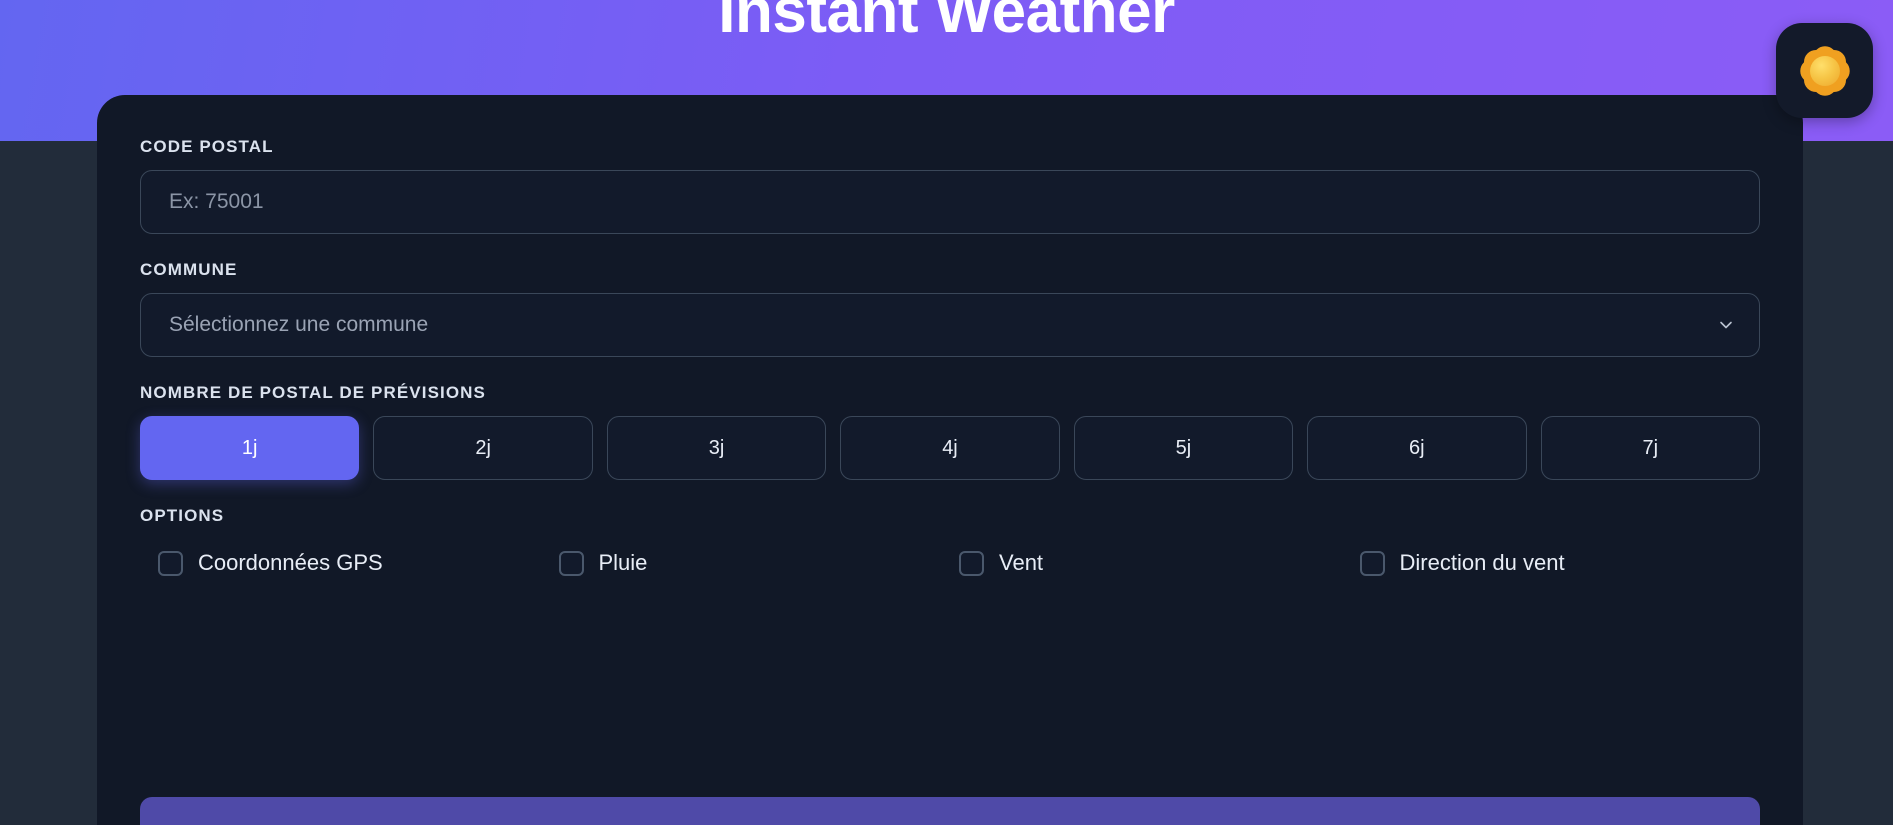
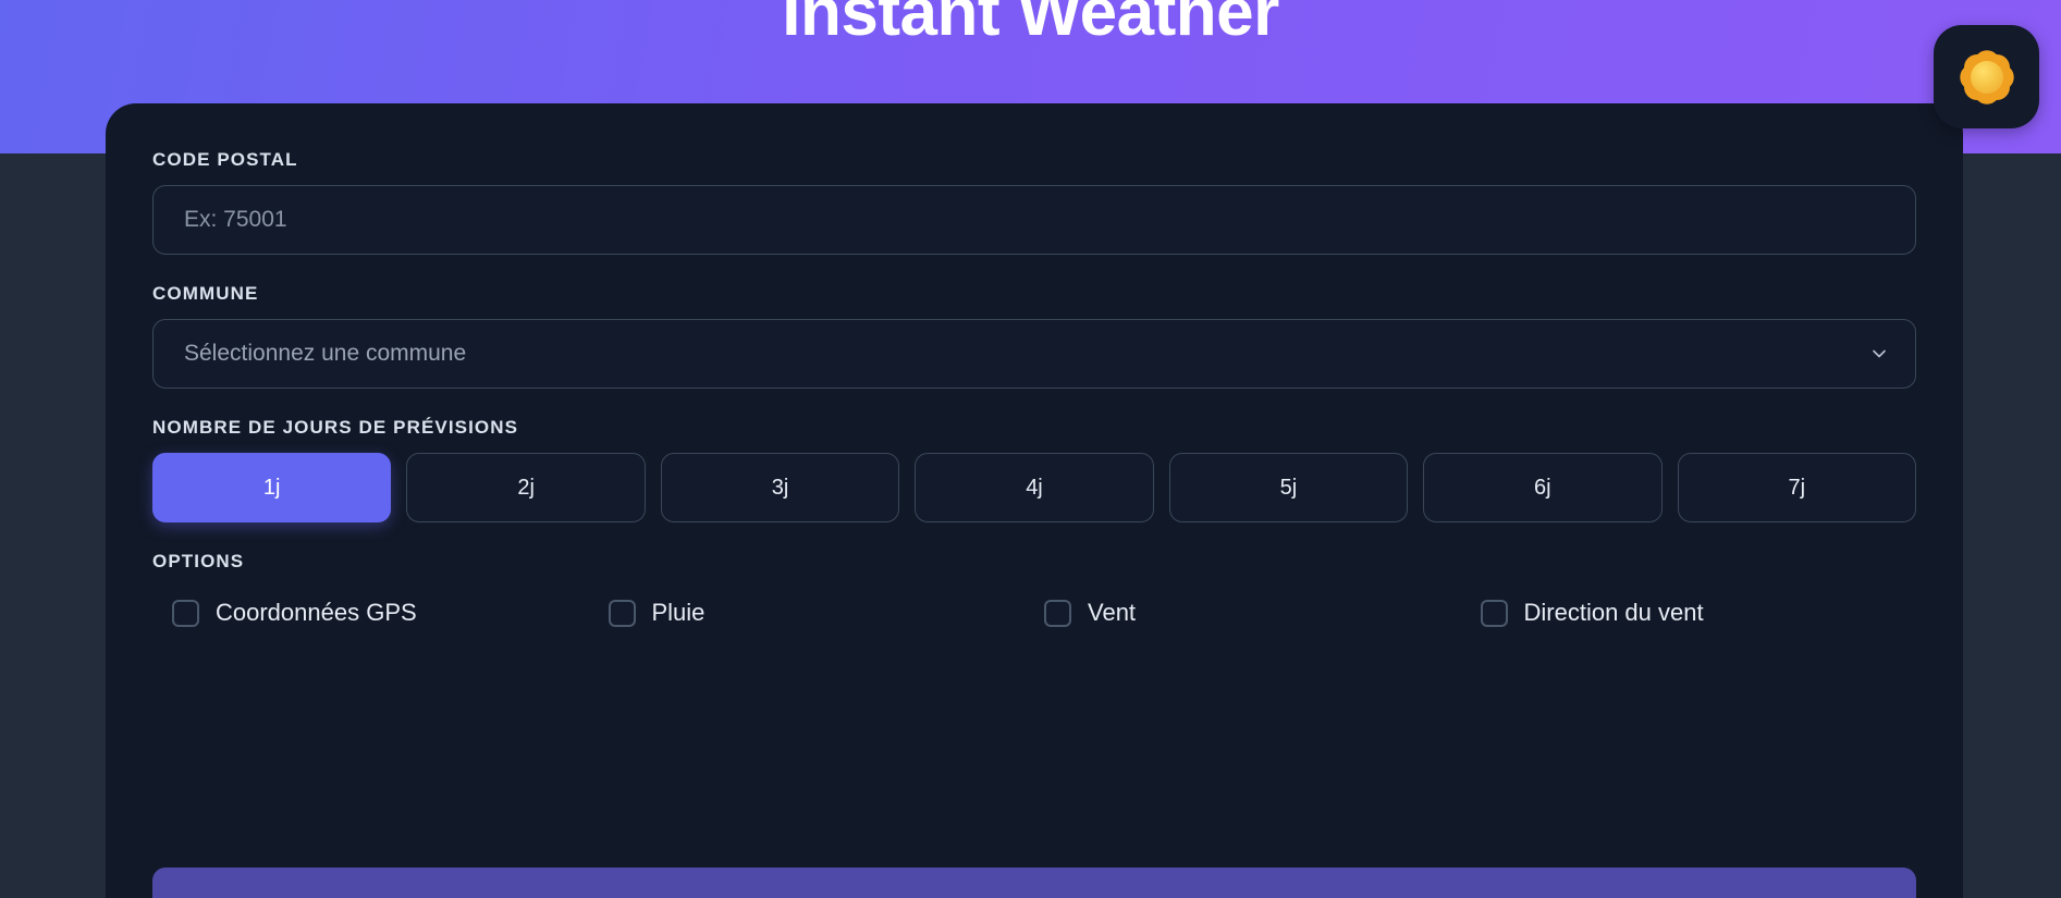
  Instant Weather
  CODE POSTAL
  Ex: 75001
  COMMUNE
  Sélectionnez une commune
- NOMBRE DE POSTAL DE PRÉVISIONS
+ NOMBRE DE JOURS DE PRÉVISIONS
  1j
  2j
  3j
  4j
  5j
  6j
  7j
  OPTIONS
  Coordonnées GPS
  Pluie
  Vent
  Direction du vent
